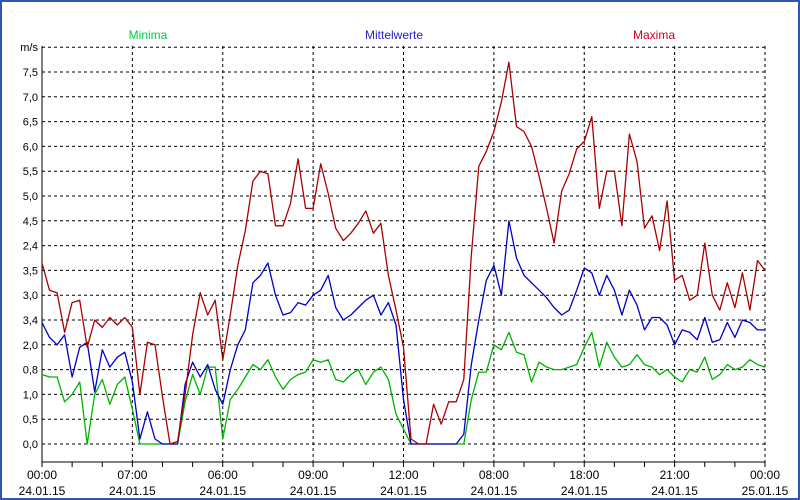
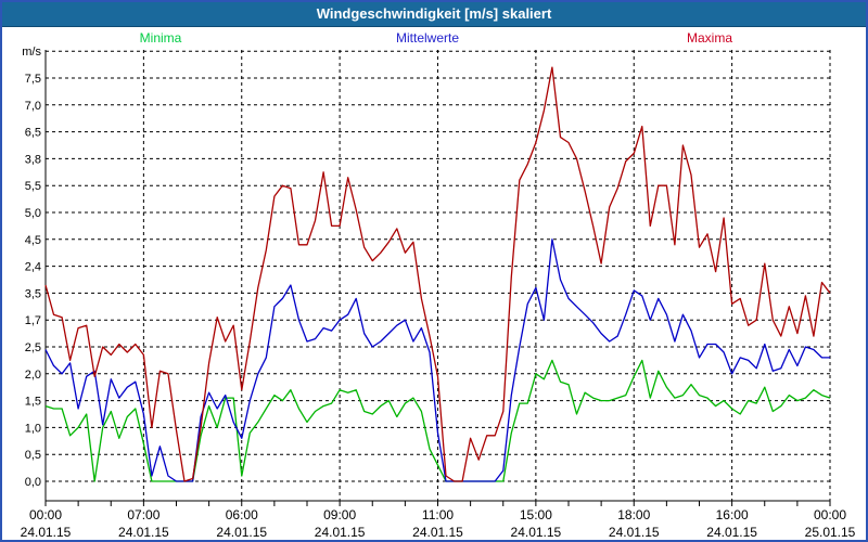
+ Windgeschwindigkeit [m/s] skaliert
  Minima
  Mittelwerte
  Maxima
  0,0
  0,5
  1,0
- 0,8
+ 1,5
  2,0
- 3,4
+ 2,5
- 3,0
+ 1,7
  3,5
  2,4
  4,5
  5,0
  5,5
- 6,0
+ 3,8
  6,5
  7,0
  7,5
  m/s
  00:00
  24.01.15
  07:00
  24.01.15
  06:00
  24.01.15
  09:00
  24.01.15
- 12:00
+ 11:00
  24.01.15
- 08:00
+ 15:00
  24.01.15
  18:00
  24.01.15
- 21:00
+ 16:00
  24.01.15
  00:00
  25.01.15
